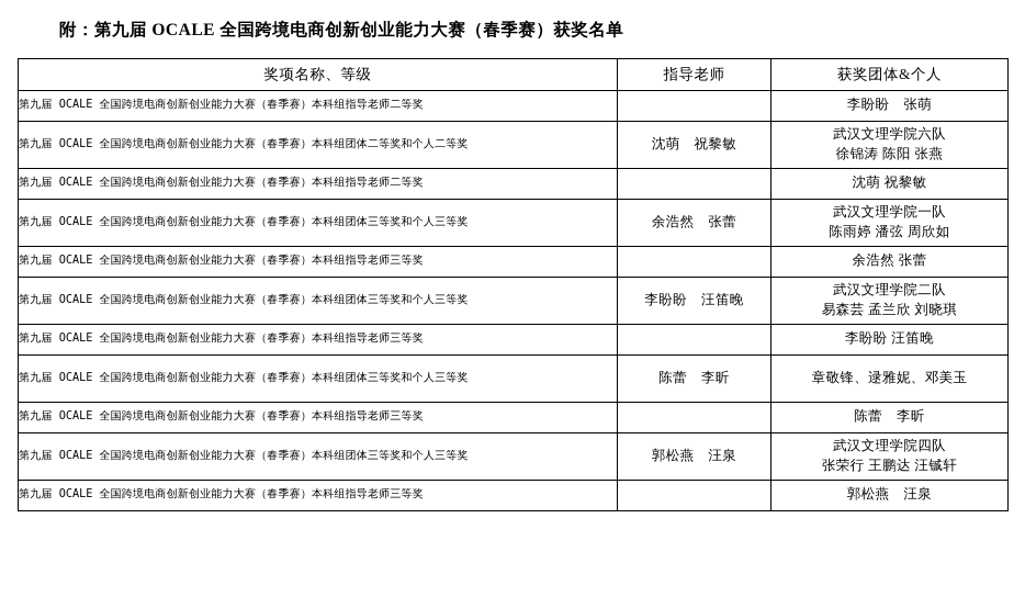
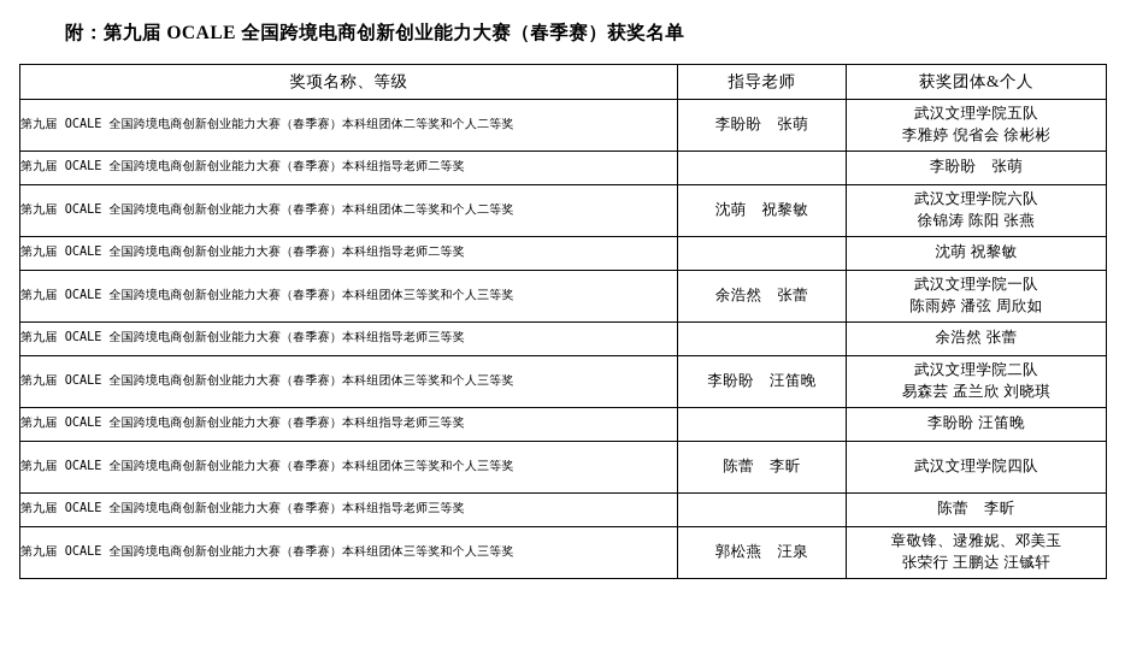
  附：第九届 OCALE 全国跨境电商创新创业能力大赛（春季赛）获奖名单
  奖项名称、等级	指导老师	获奖团体&个人
+ 第九届 OCALE 全国跨境电商创新创业能力大赛（春季赛）本科组团体二等奖和个人二等奖	李盼盼 张萌	武汉文理学院五队李雅婷 倪省会 徐彬彬
  第九届 OCALE 全国跨境电商创新创业能力大赛（春季赛）本科组指导老师二等奖		李盼盼 张萌
  第九届 OCALE 全国跨境电商创新创业能力大赛（春季赛）本科组团体二等奖和个人二等奖	沈萌 祝黎敏	武汉文理学院六队徐锦涛 陈阳 张燕
  第九届 OCALE 全国跨境电商创新创业能力大赛（春季赛）本科组指导老师二等奖		沈萌 祝黎敏
  第九届 OCALE 全国跨境电商创新创业能力大赛（春季赛）本科组团体三等奖和个人三等奖	余浩然 张蕾	武汉文理学院一队陈雨婷 潘弦 周欣如
  第九届 OCALE 全国跨境电商创新创业能力大赛（春季赛）本科组指导老师三等奖		余浩然 张蕾
  第九届 OCALE 全国跨境电商创新创业能力大赛（春季赛）本科组团体三等奖和个人三等奖	李盼盼 汪笛晚	武汉文理学院二队易森芸 孟兰欣 刘晓琪
  第九届 OCALE 全国跨境电商创新创业能力大赛（春季赛）本科组指导老师三等奖		李盼盼 汪笛晚
- 第九届 OCALE 全国跨境电商创新创业能力大赛（春季赛）本科组团体三等奖和个人三等奖	陈蕾 李昕	章敬锋、逯雅妮、邓美玉
+ 第九届 OCALE 全国跨境电商创新创业能力大赛（春季赛）本科组团体三等奖和个人三等奖	陈蕾 李昕	武汉文理学院四队
  第九届 OCALE 全国跨境电商创新创业能力大赛（春季赛）本科组指导老师三等奖		陈蕾 李昕
- 第九届 OCALE 全国跨境电商创新创业能力大赛（春季赛）本科组团体三等奖和个人三等奖	郭松燕 汪泉	武汉文理学院四队张荣行 王鹏达 汪铖轩
+ 第九届 OCALE 全国跨境电商创新创业能力大赛（春季赛）本科组团体三等奖和个人三等奖	郭松燕 汪泉	章敬锋、逯雅妮、邓美玉张荣行 王鹏达 汪铖轩
- 第九届 OCALE 全国跨境电商创新创业能力大赛（春季赛）本科组指导老师三等奖		郭松燕 汪泉
